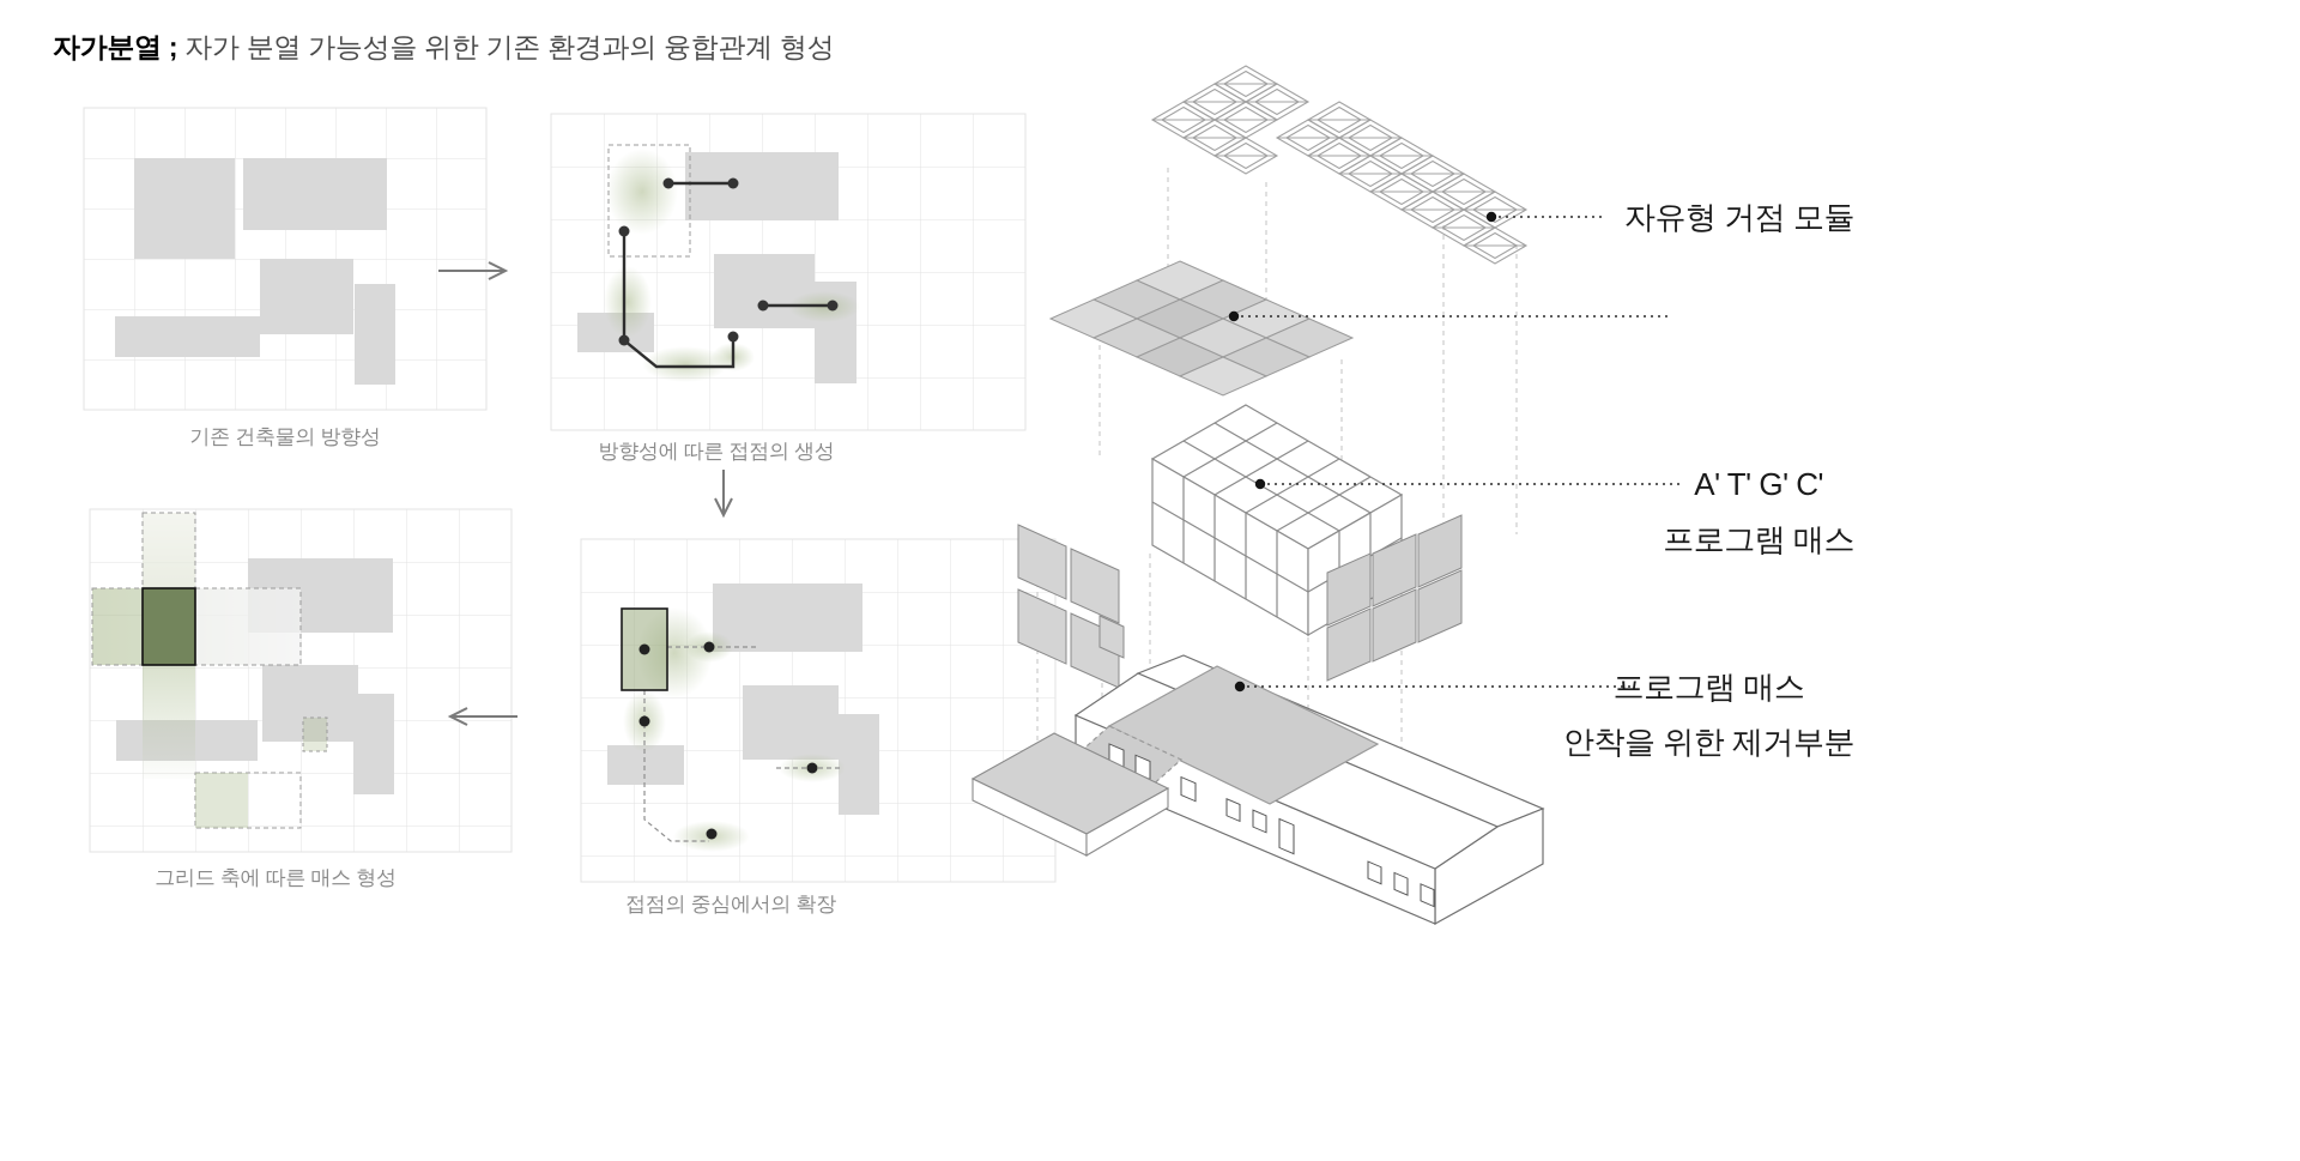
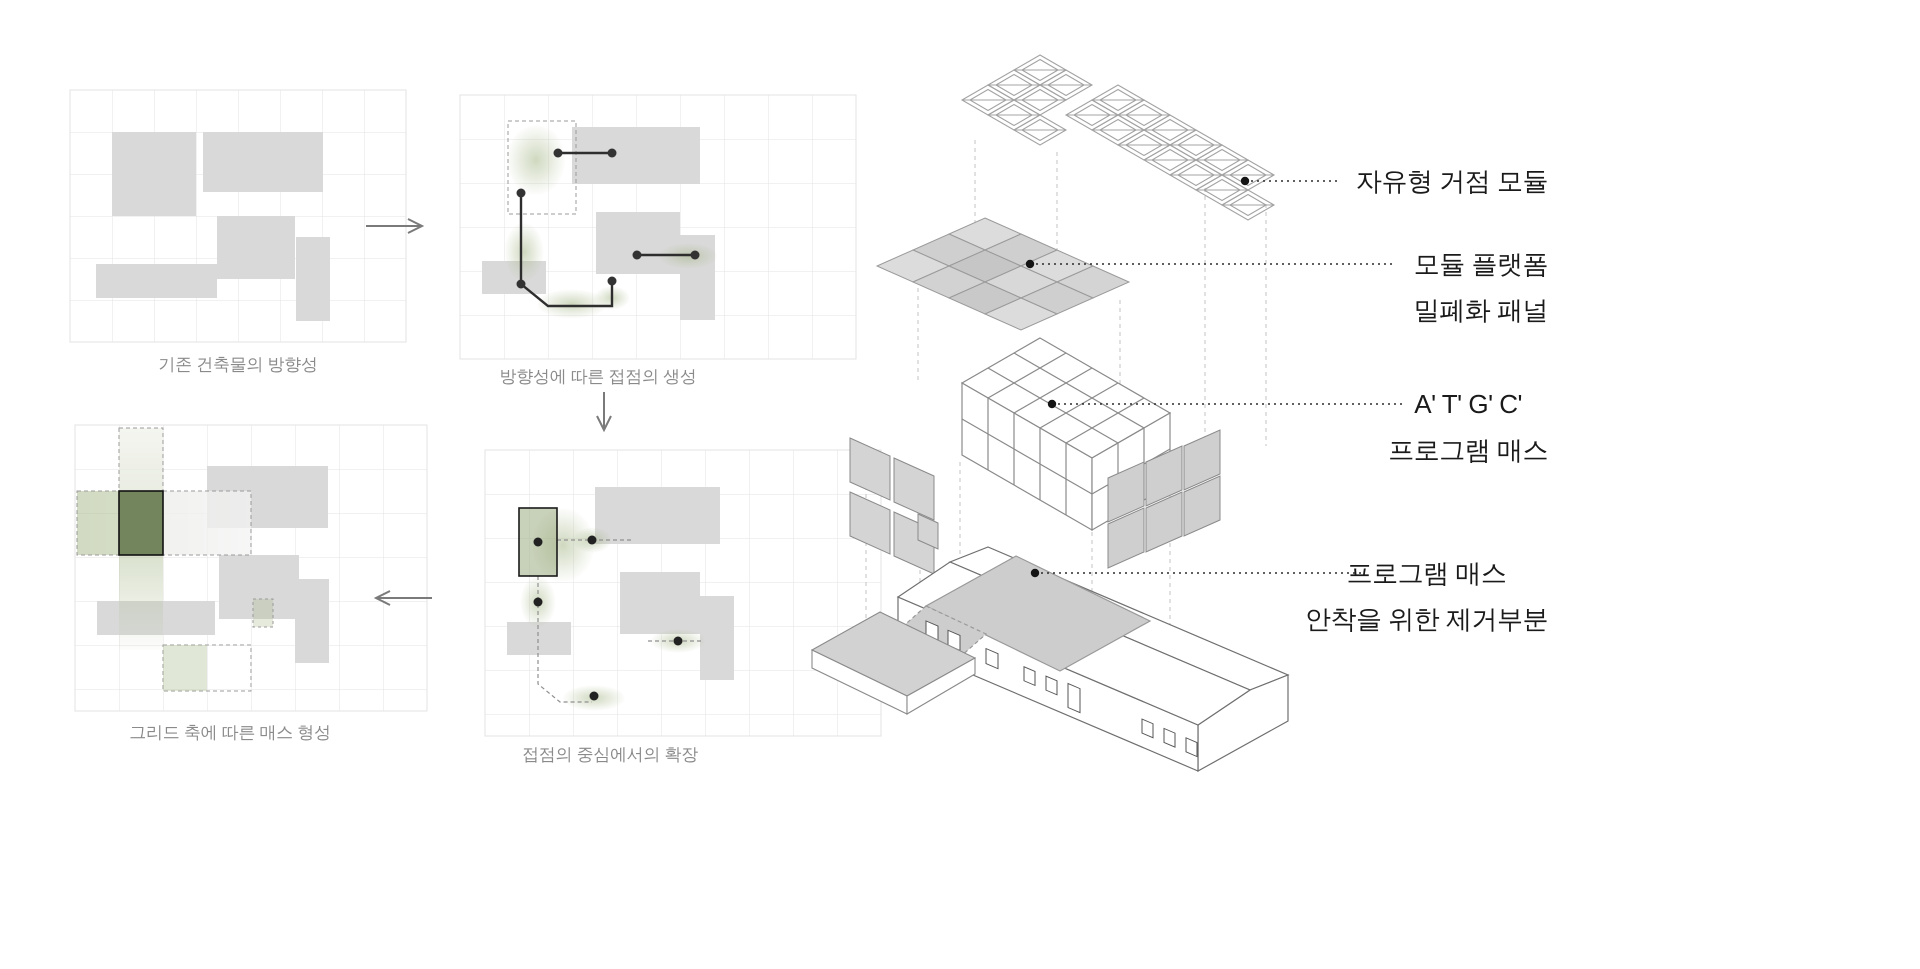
- 자가분열 ; 자가 분열 가능성을 위한 기존 환경과의 융합관계 형성
  기존 건축물의 방향성
  방향성에 따른 접점의 생성
  그리드 축에 따른 매스 형성
  접점의 중심에서의 확장
  자유형 거점 모듈
+ 모듈 플랫폼
+ 밀폐화 패널
  A' T' G' C'
  프로그램 매스
  프로그램 매스
  안착을 위한 제거부분
